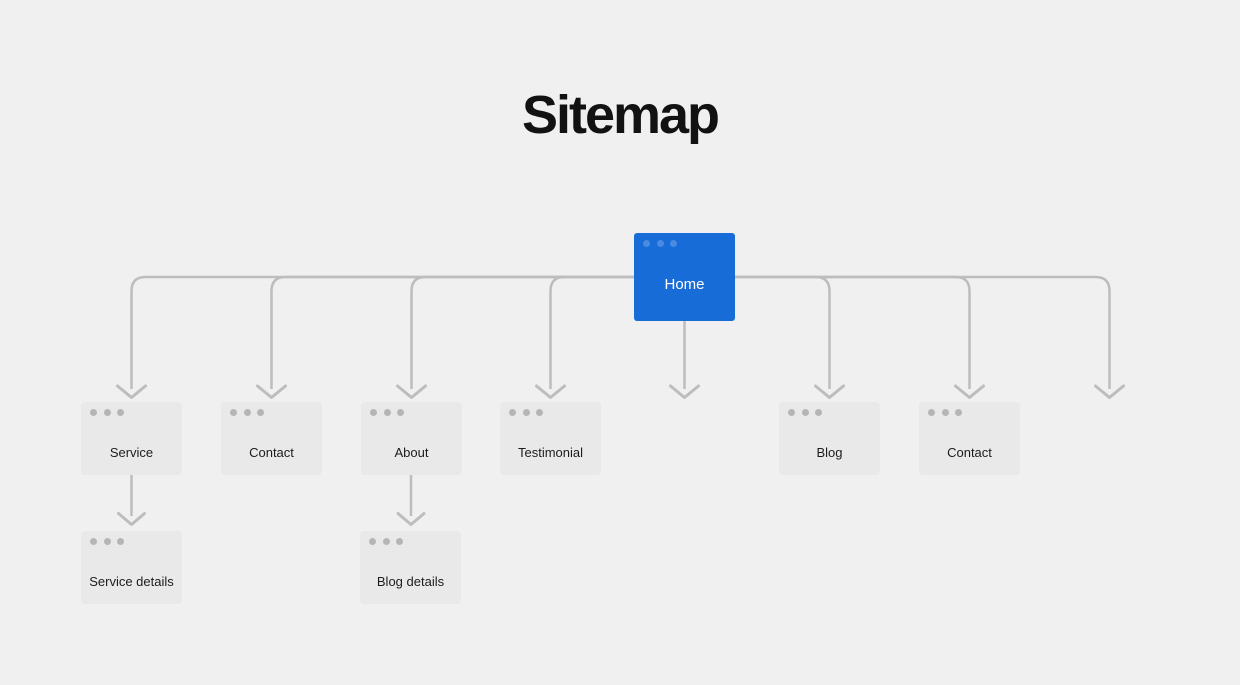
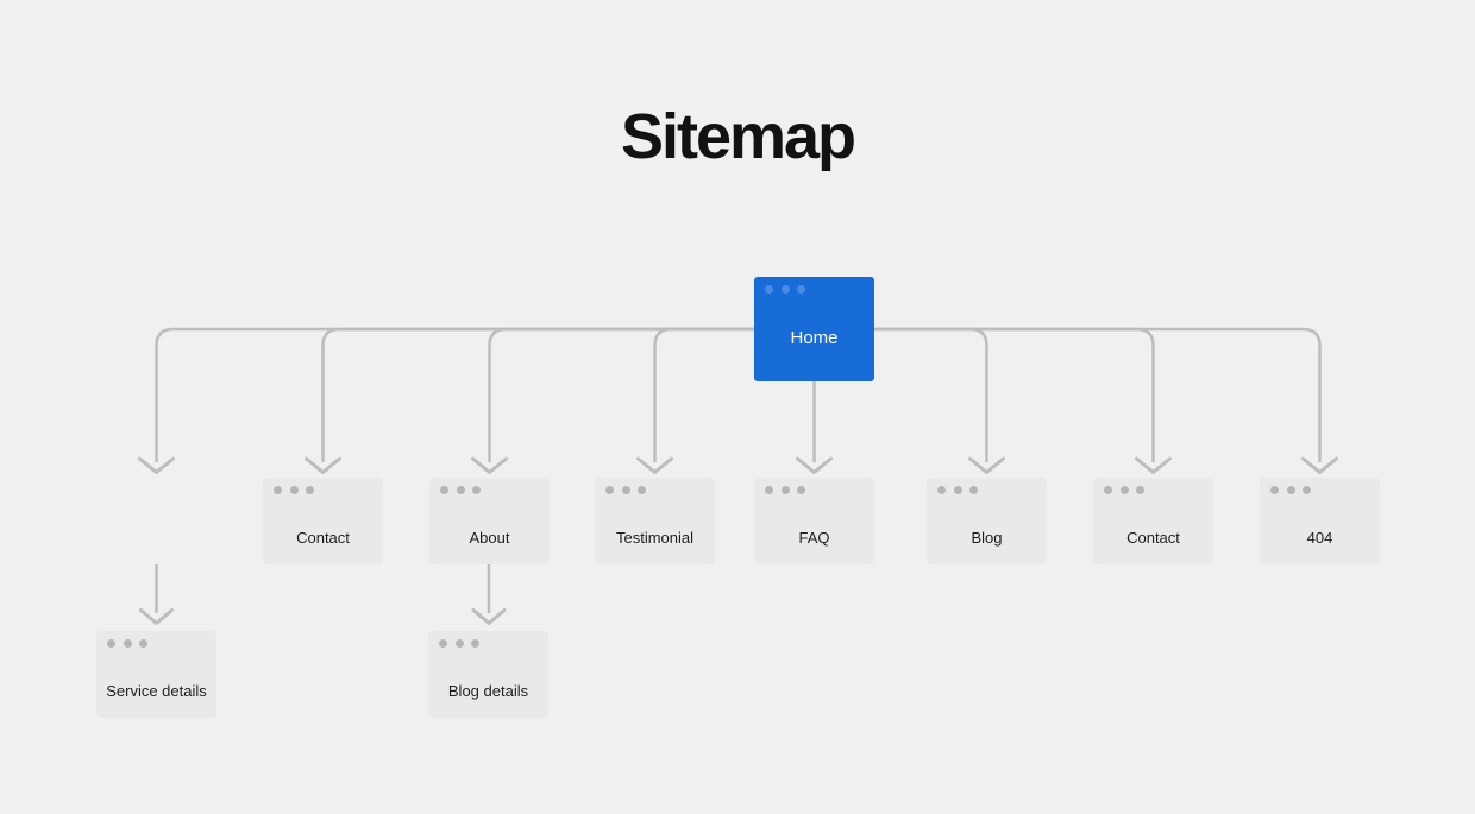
  Sitemap
  Home
- Service
  Contact
  About
  Testimonial
+ FAQ
  Blog
  Contact
+ 404
  Service details
  Blog details
